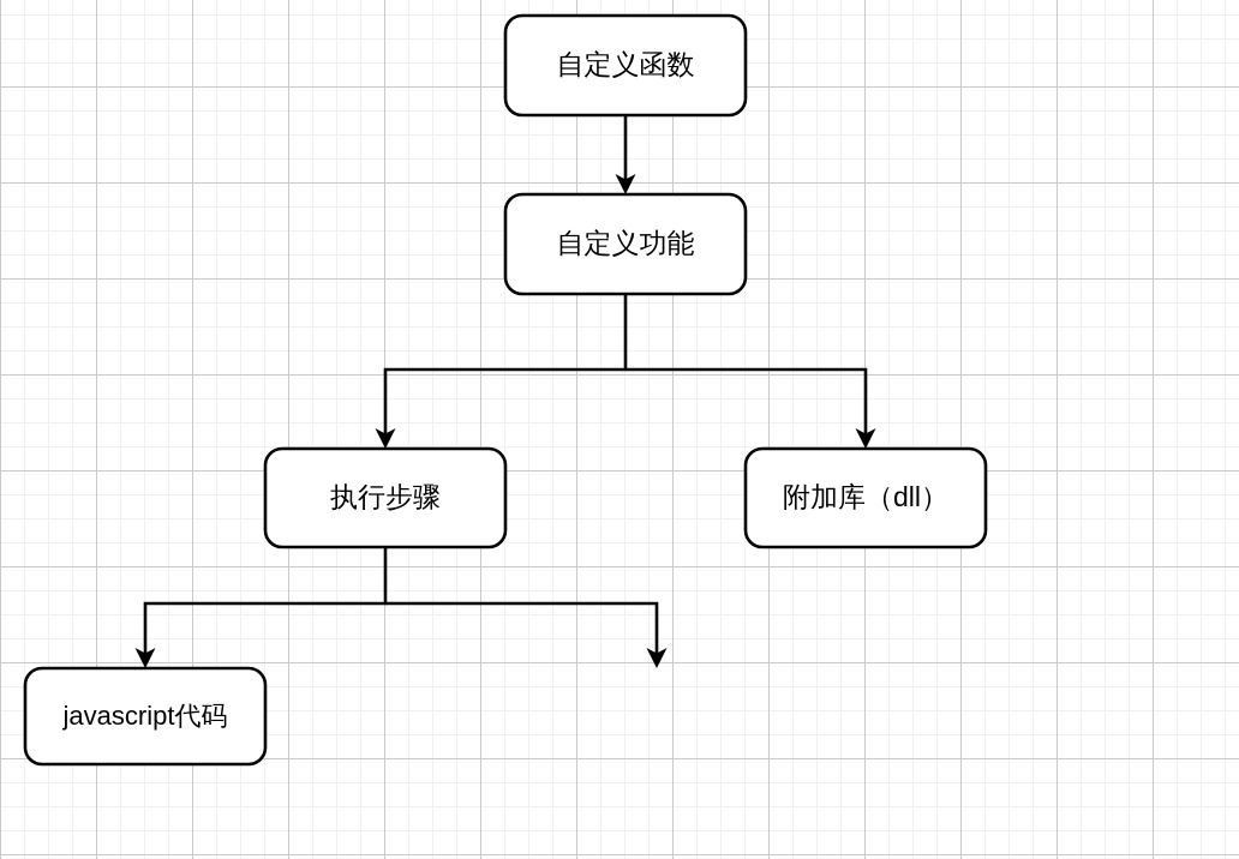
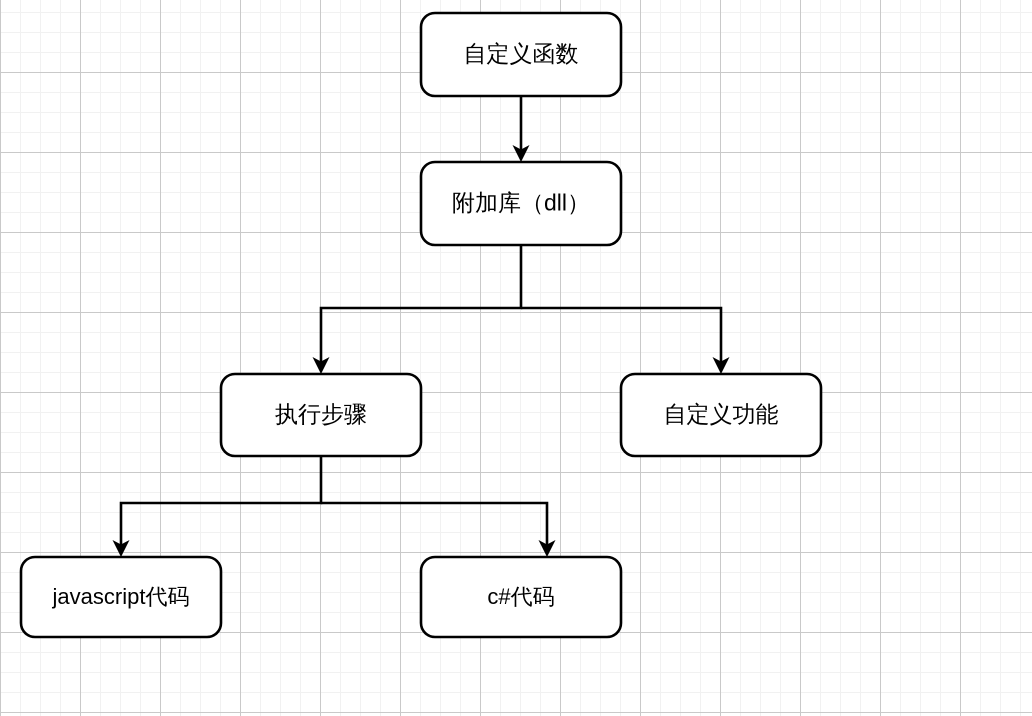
  自定义函数
- 自定义功能
+ 附加库（dll）
  执行步骤
- 附加库（dll）
+ 自定义功能
  javascript代码
+ c#代码
